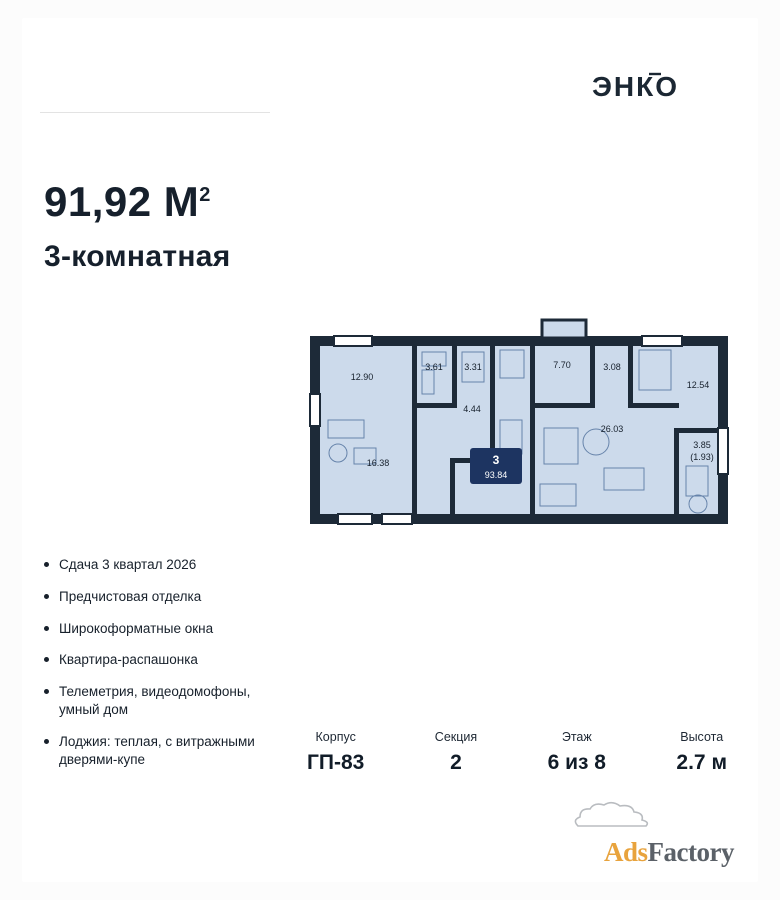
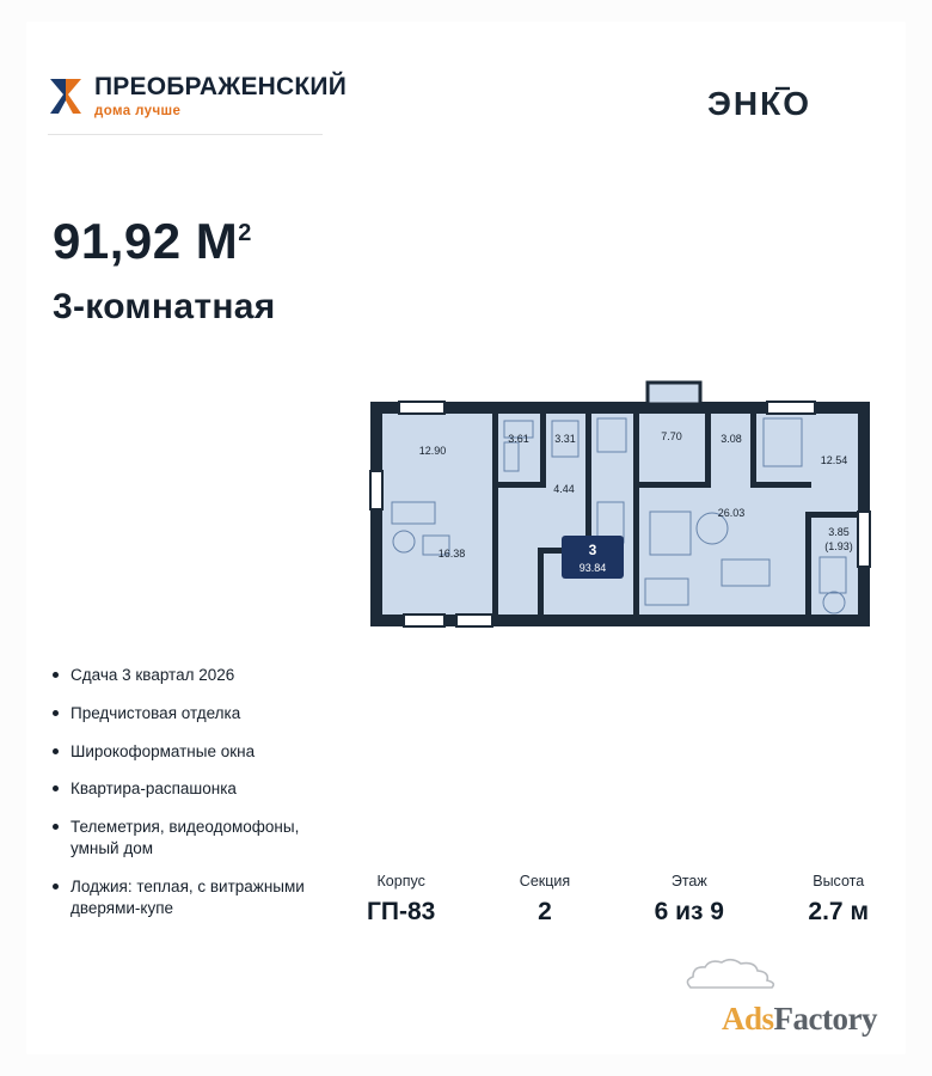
+ ПРЕОБРАЖЕНСКИЙ
+ дома лучше
  ЭНКО
  91,92 М2
  3-комнатная
  Сдача 3 квартал 2026
  Предчистовая отделка
  Широкоформатные окна
  Квартира-распашонка
  Телеметрия, видеодомофоны, умный дом
  Лоджия: теплая, с витражными дверями-купе
  12.90
  3.61
  3.31
  7.70
  3.08
  12.54
  4.44
  16.38
  26.03
  3.85
  (1.93)
  3
  93.84
  Корпус
  ГП-83
  Секция
  2
  Этаж
- 6 из 8
+ 6 из 9
  Высота
  2.7 м
  Ads
  Factory
